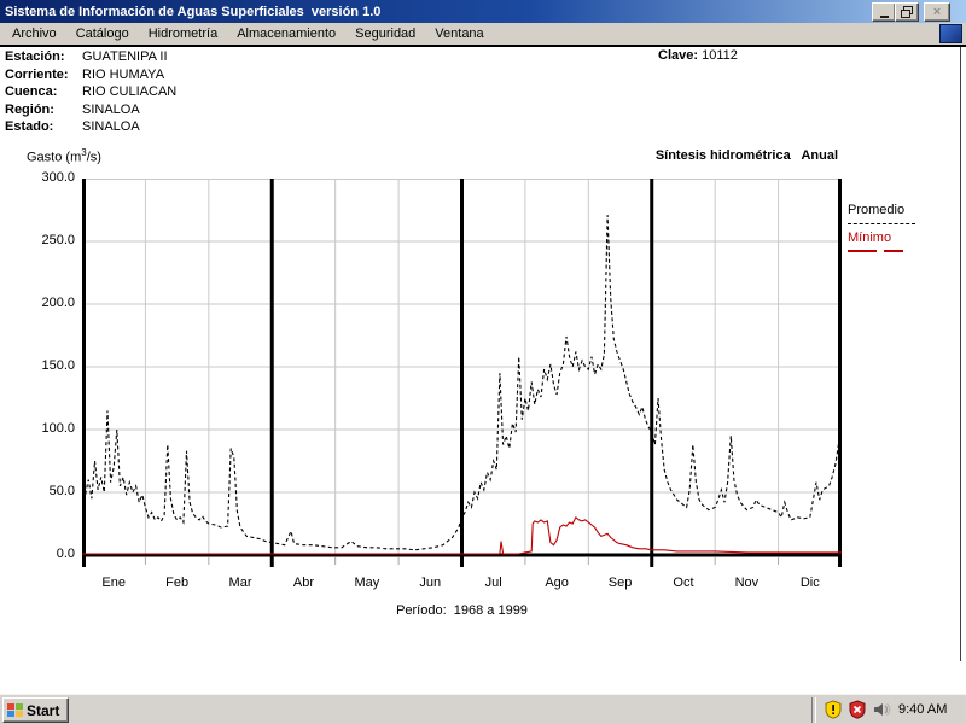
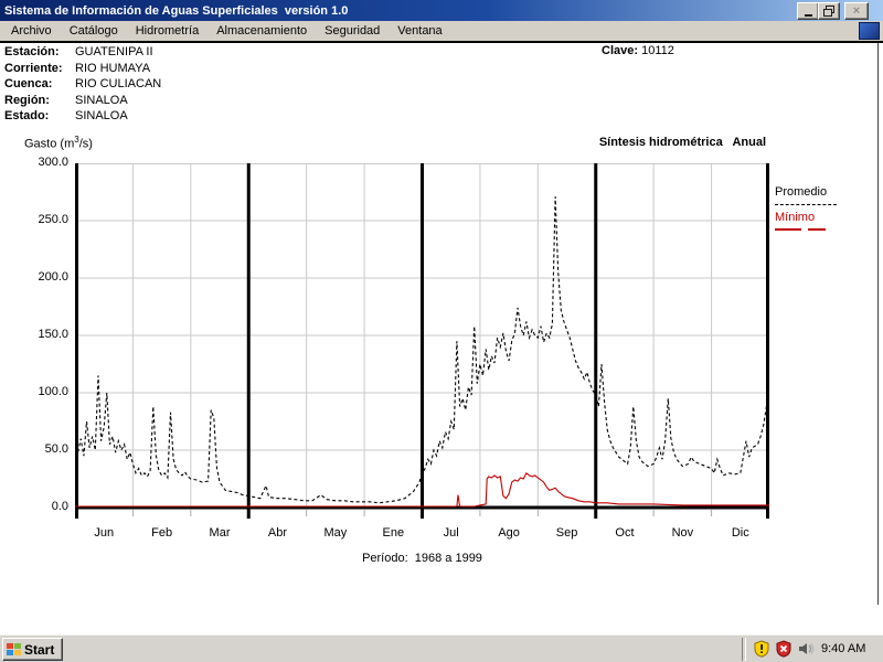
  Sistema de Información de Aguas Superficiales versión 1.0
  ×
  Archivo
  Catálogo
  Hidrometría
  Almacenamiento
  Seguridad
  Ventana
  Estación: GUATENIPA II
  Corriente: RIO HUMAYA
  Cuenca: RIO CULIACAN
  Región: SINALOA
  Estado: SINALOA
  Clave: 10112
  Gasto (m3/s)
  Síntesis hidrométrica Anual
  300.0
  250.0
  200.0
  150.0
  100.0
  50.0
  0.0
- Ene
+ Jun
  Feb
  Mar
  Abr
  May
- Jun
+ Ene
  Jul
  Ago
  Sep
  Oct
  Nov
  Dic
  Promedio
  Mínimo
  Período: 1968 a 1999
  Start
  9:40 AM
